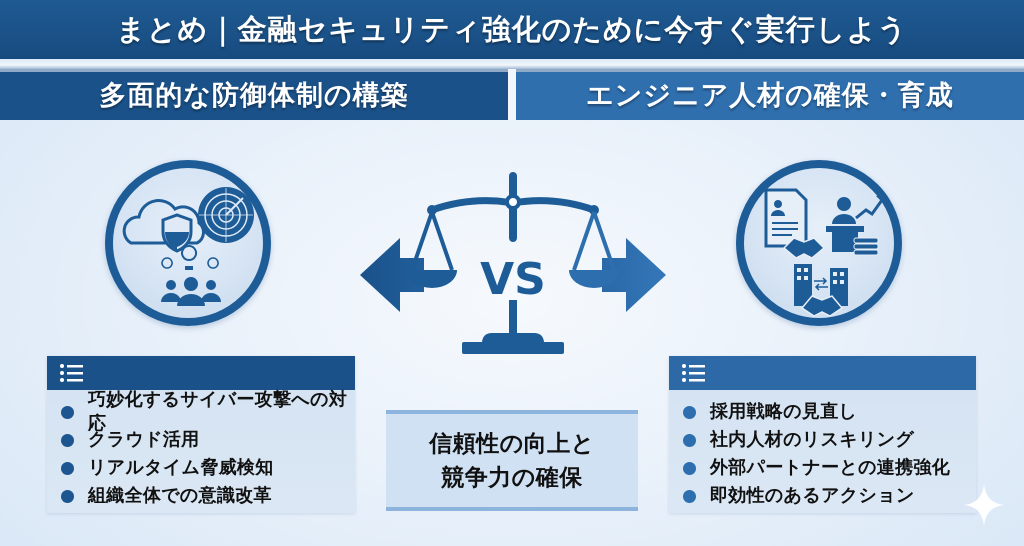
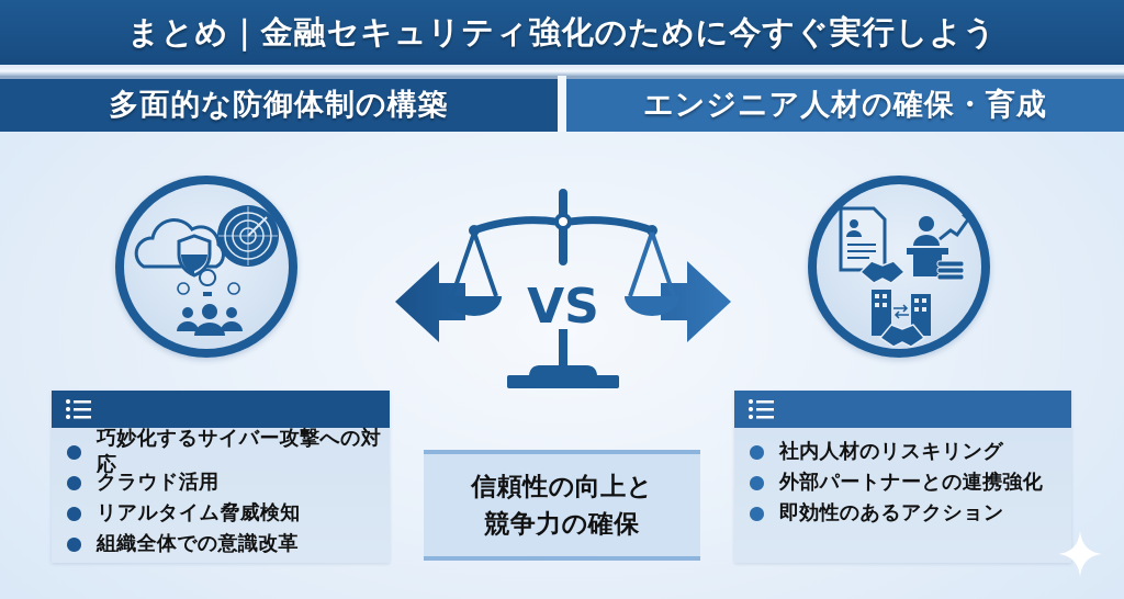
  まとめ｜金融セキュリティ強化のために今すぐ実行しよう
  多面的な防御体制の構築
  エンジニア人材の確保・育成
  VS
  巧妙化するサイバー攻撃への対応
  クラウド活用
  リアルタイム脅威検知
  組織全体での意識改革
  信頼性の向上と
  競争力の確保
- 採用戦略の見直し
  社内人材のリスキリング
  外部パートナーとの連携強化
  即効性のあるアクション
